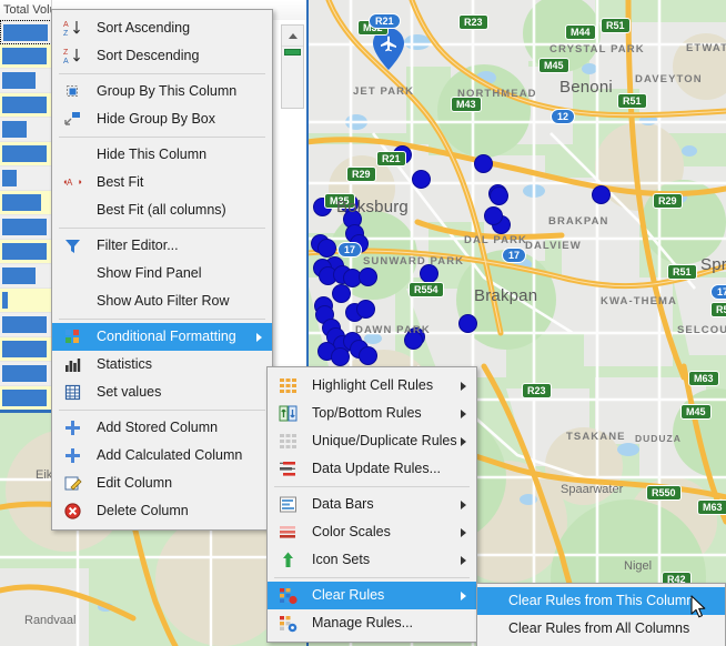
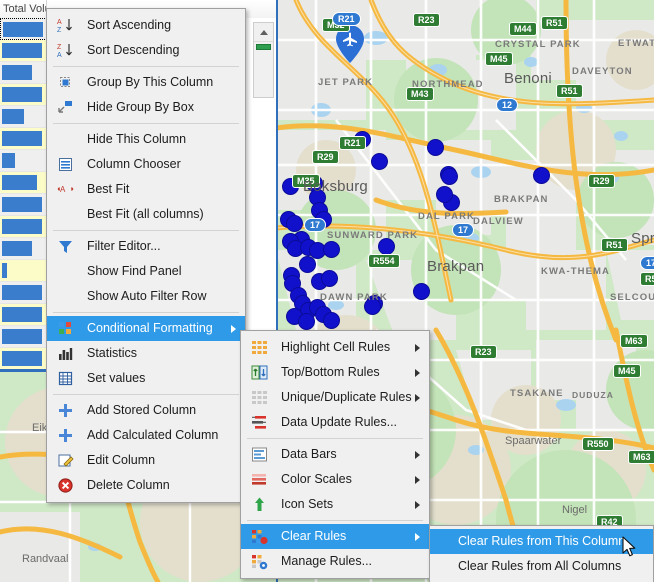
  R21
  R23
  M44
  R51
  M45
  M43
  12
  R51
  R21
  R29
  M35
  17
  R554
  R29
  R51
  17
  M63
  R23
  M45
  R550
  M63
  R42
  JET PARK
  NORTHMEAD
  CRYSTAL PARK
  ETWAT
  DAVEYTON
  Benoni
  Boksburg
  Brakpan
  BRAKPAN
  DALVIEW
  DAL PARK
  SUNWARD PARK
  DAWN PARK
  KWA-THEMA
  SELCOU
  Spr
  TSAKANE
  DUDUZA
  Spaarwater
  Nigel
  Total Vol
  Randvaal
  Eik
  Sort Ascending
  Sort Descending
  Group By This Column
  Hide Group By Box
  Hide This Column
+ Column Chooser
  A
  Best Fit
  Best Fit (all columns)
  Filter Editor...
  Show Find Panel
  Show Auto Filter Row
  Conditional Formatting
  Statistics
  Set values
  Add Stored Column
  Add Calculated Column
  Edit Column
  Delete Column
  Highlight Cell Rules
  Top/Bottom Rules
  Unique/Duplicate Rules
  Data Update Rules...
  Data Bars
  Color Scales
  Icon Sets
  Clear Rules
  Manage Rules...
  Clear Rules from This Column
  Clear Rules from All Columns
